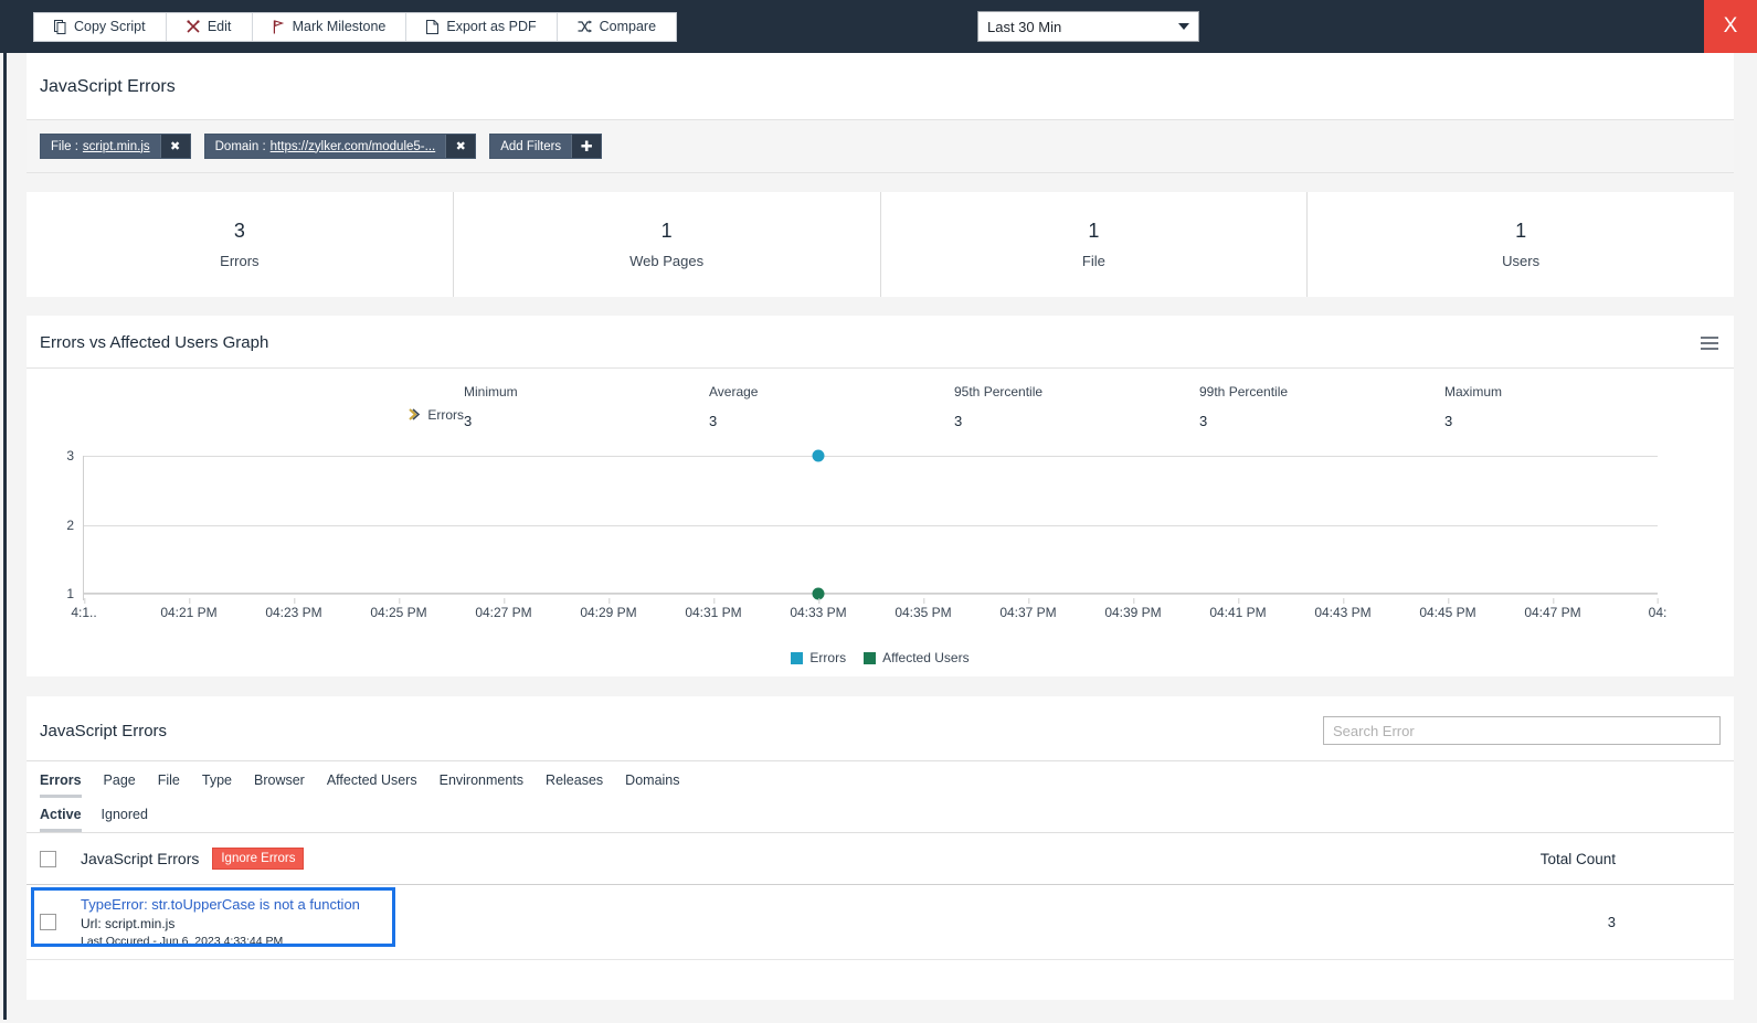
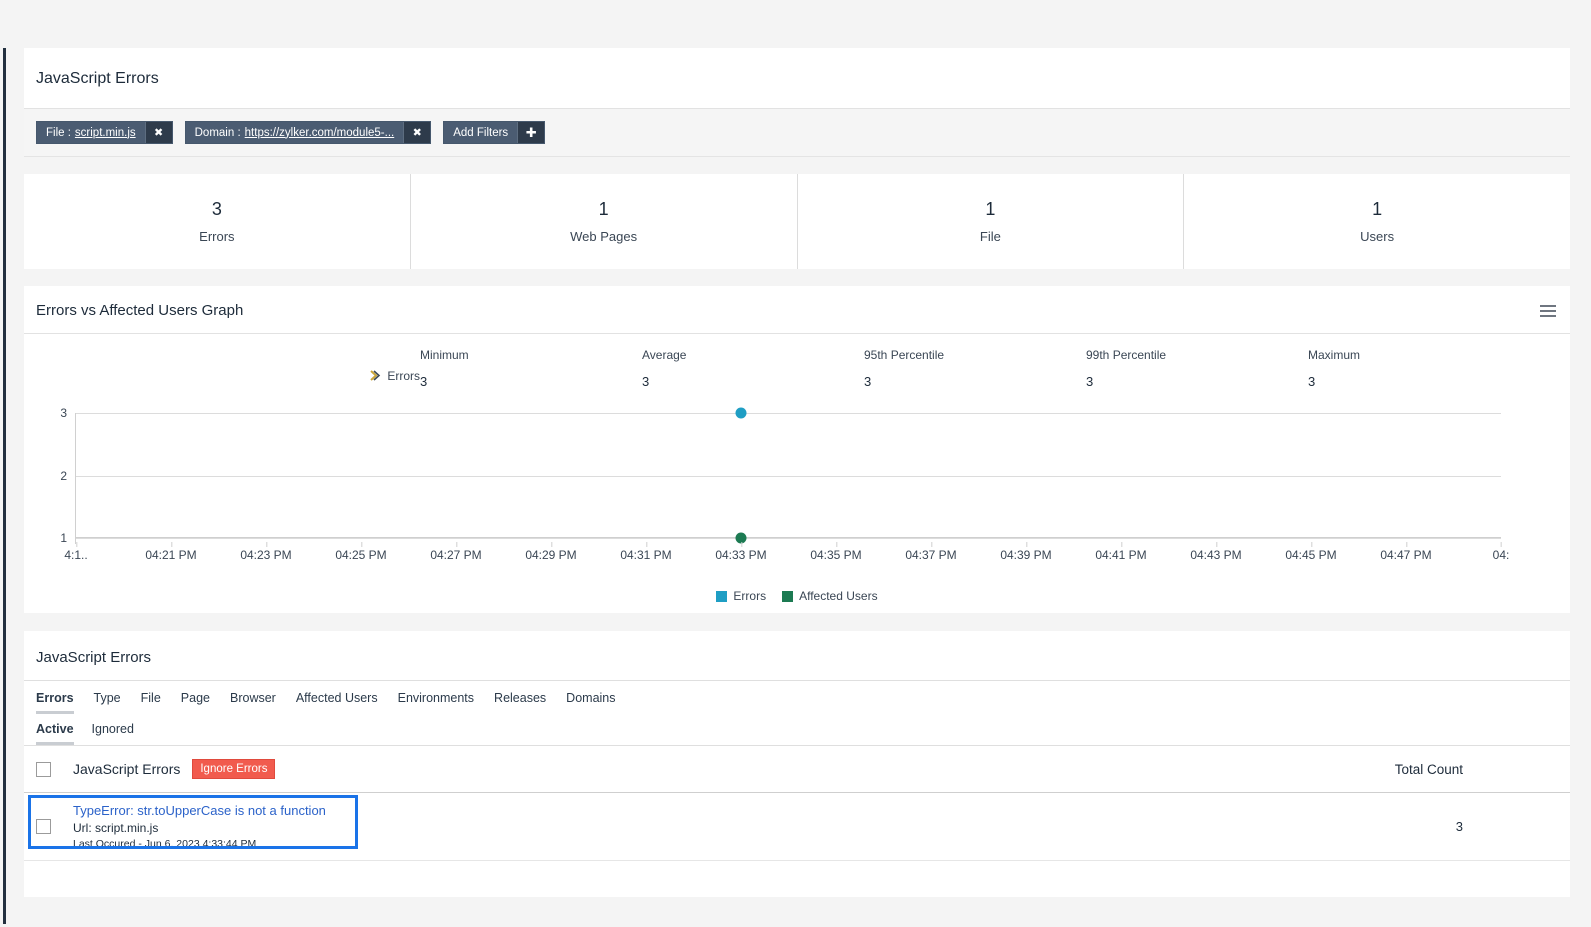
- Copy Script
- Edit
- Mark Milestone
- Export as PDF
- Compare
- Last 30 Min
- X
  JavaScript Errors
  File :
  script.min.js
  ✖
  Domain :
  https://zylker.com/module5-...
  ✖
  Add Filters
  ✚
  3
  Errors
  1
  Web Pages
  1
  File
  1
  Users
  Errors vs Affected Users Graph
  Errors
  Minimum
  3
  Average
  3
  95th Percentile
  3
  99th Percentile
  3
  Maximum
  3
  1
  2
  3
  4:1..
  04:21 PM
  04:23 PM
  04:25 PM
  04:27 PM
  04:29 PM
  04:31 PM
  04:33 PM
  04:35 PM
  04:37 PM
  04:39 PM
  04:41 PM
  04:43 PM
  04:45 PM
  04:47 PM
  04:
  Errors
  Affected Users
  JavaScript Errors
- Search Error
  Errors
- Page
+ Type
  File
- Type
+ Page
  Browser
  Affected Users
  Environments
  Releases
  Domains
  Active
  Ignored
  JavaScript Errors
  Ignore Errors
  Total Count
  TypeError: str.toUpperCase is not a function
  Url: script.min.js
  Last Occured - Jun 6, 2023 4:33:44 PM
  3
